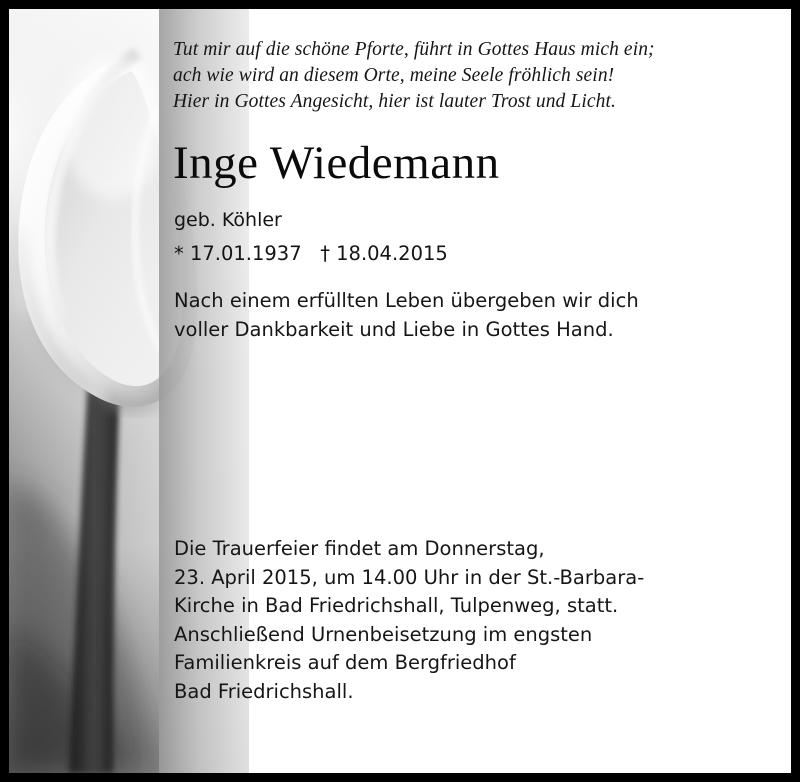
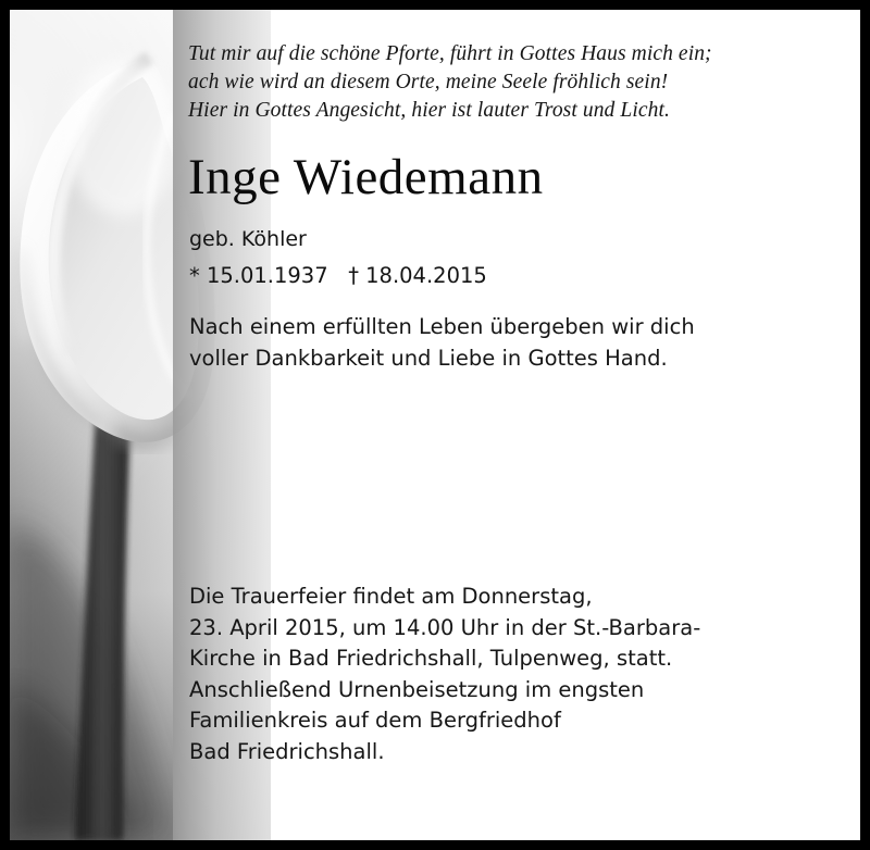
  Tut mir auf die schöne Pforte, führt in Gottes Haus mich ein;
  ach wie wird an diesem Orte, meine Seele fröhlich sein!
  Hier in Gottes Angesicht, hier ist lauter Trost und Licht.
  Inge Wiedemann
  geb. Köhler
- * 17.01.1937 † 18.04.2015
+ * 15.01.1937 † 18.04.2015
  Nach einem erfüllten Leben übergeben wir dich
  voller Dankbarkeit und Liebe in Gottes Hand.
  Die Trauerfeier findet am Donnerstag,
  23. April 2015, um 14.00 Uhr in der St.-Barbara-
  Kirche in Bad Friedrichshall, Tulpenweg, statt.
  Anschließend Urnenbeisetzung im engsten
  Familienkreis auf dem Bergfriedhof
  Bad Friedrichshall.
